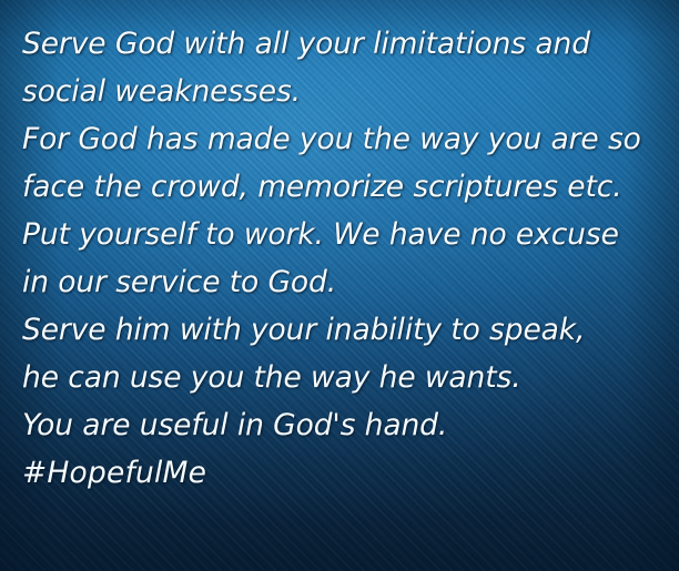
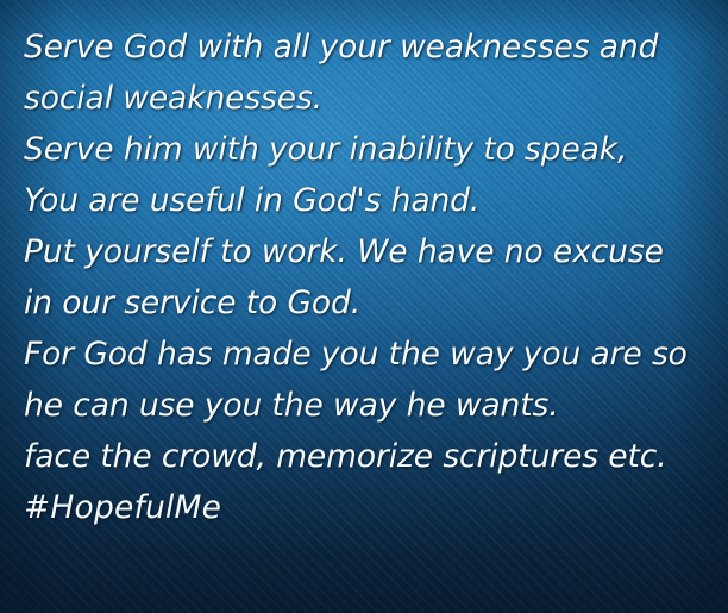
- Serve God with all your limitations and
+ Serve God with all your weaknesses and
  social weaknesses.
- For God has made you the way you are so
+ Serve him with your inability to speak,
- face the crowd, memorize scriptures etc.
+ You are useful in God's hand.
  Put yourself to work. We have no excuse
  in our service to God.
- Serve him with your inability to speak,
+ For God has made you the way you are so
  he can use you the way he wants.
- You are useful in God's hand.
+ face the crowd, memorize scriptures etc.
  #HopefulMe
